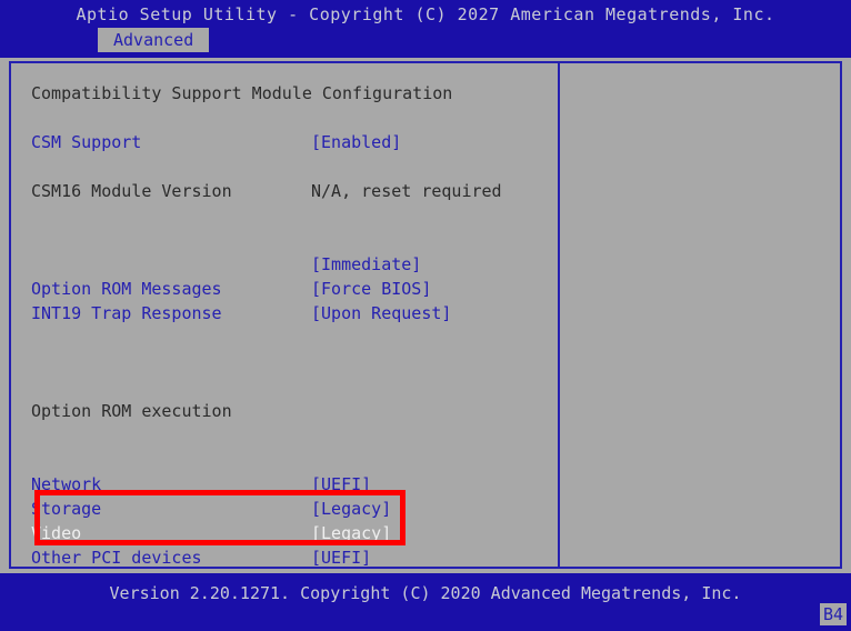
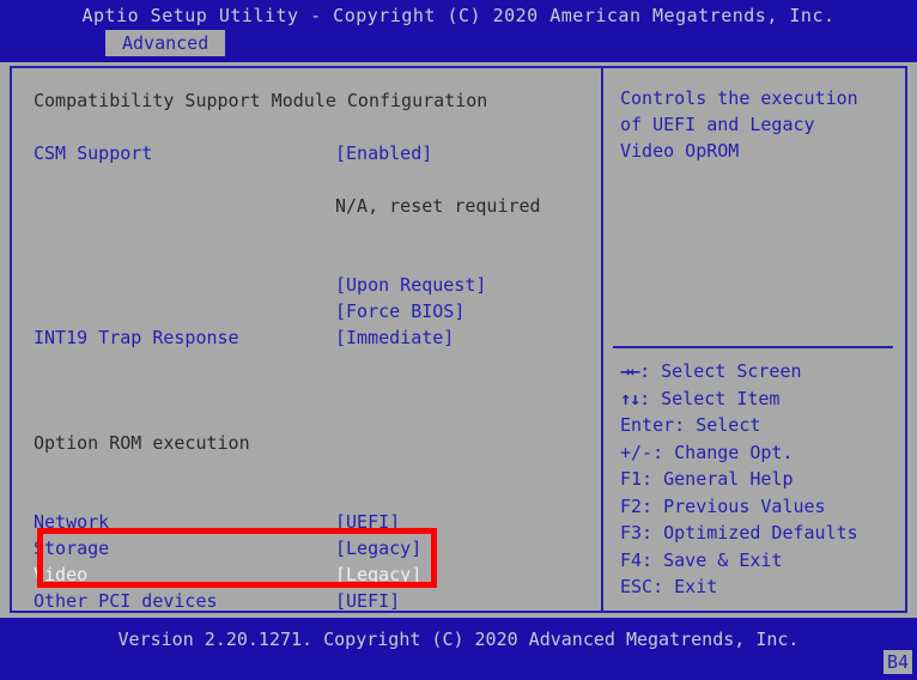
- Aptio Setup Utility - Copyright (C) 2027 American Megatrends, Inc.
+ Aptio Setup Utility - Copyright (C) 2020 American Megatrends, Inc.
  Advanced
  Compatibility Support Module Configuration
  CSM Support
  [Enabled]
- CSM16 Module Version
  N/A, reset required
- [Immediate]
+ [Upon Request]
- Option ROM Messages
  [Force BIOS]
  INT19 Trap Response
- [Upon Request]
+ [Immediate]
  Option ROM execution
  Network
  [UEFI]
  Storage
  [Legacy]
  Video
  [Legacy]
  Other PCI devices
  [UEFI]
+ Controls the execution
+ of UEFI and Legacy
+ Video OpROM
+ →←: Select Screen
+ ↑↓: Select Item
+ Enter: Select
+ +/-: Change Opt.
+ F1: General Help
+ F2: Previous Values
+ F3: Optimized Defaults
+ F4: Save & Exit
+ ESC: Exit
  Version 2.20.1271. Copyright (C) 2020 Advanced Megatrends, Inc.
  B4
